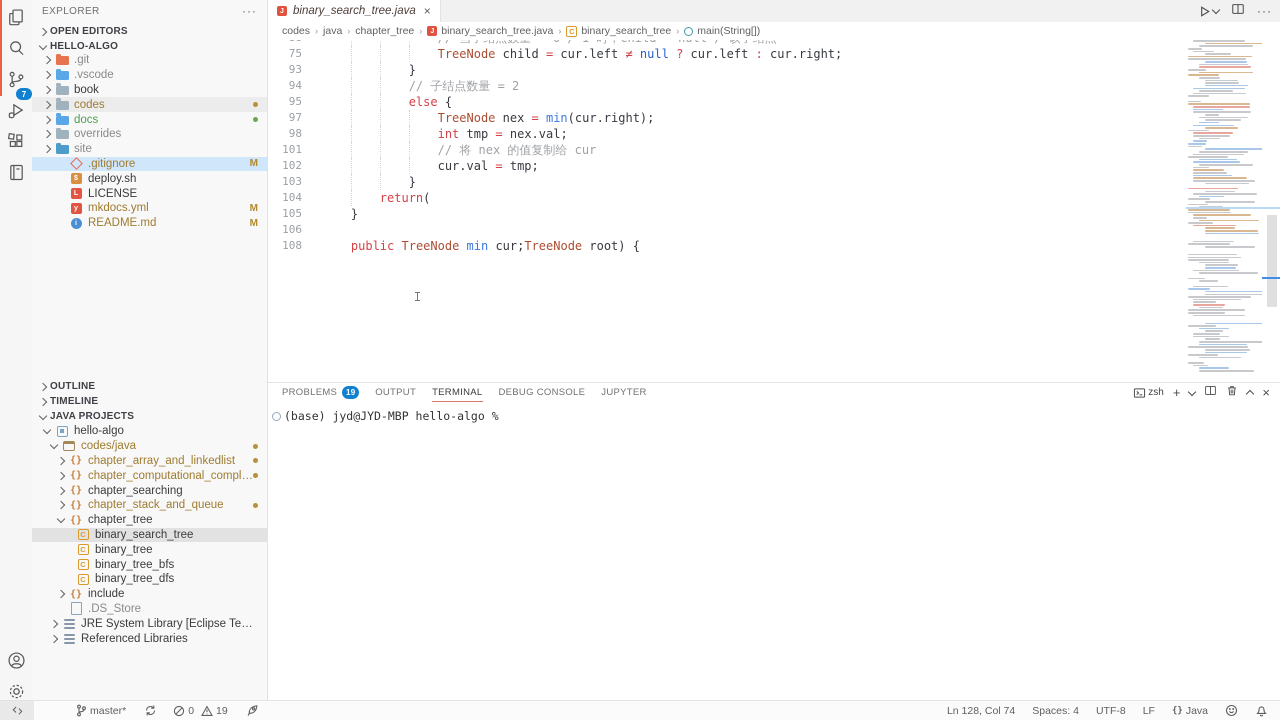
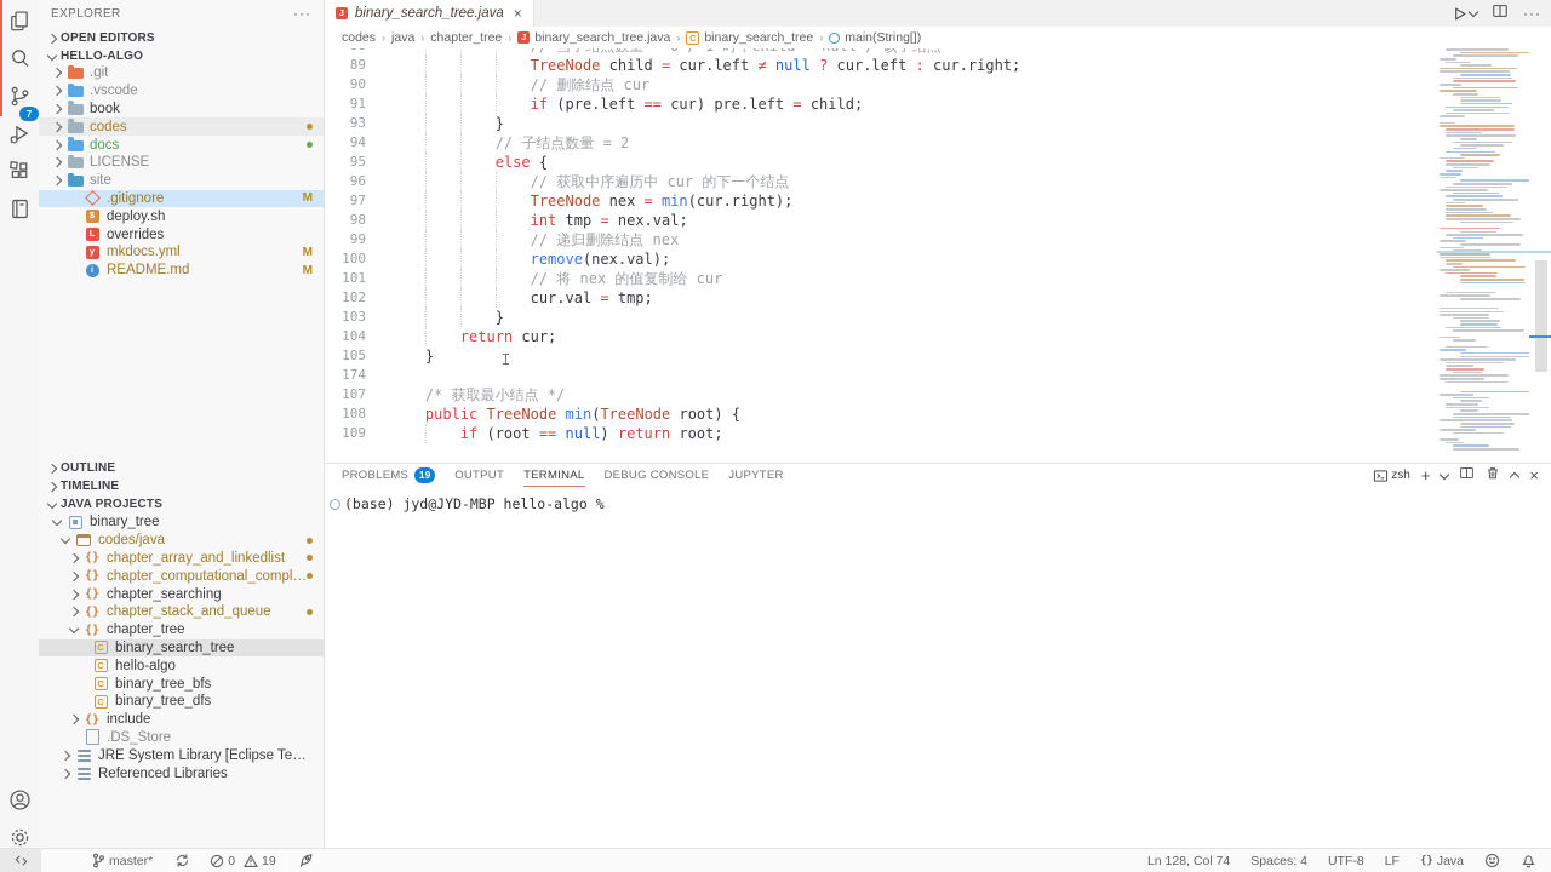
  7
  EXPLORER
  ···
  OPEN EDITORS
  HELLO-ALGO
  .git
  .vscode
  book
  codes
  docs
- overrides
+ LICENSE
  site
  .gitignore
  M
  deploy.sh
- LICENSE
+ overrides
  mkdocs.yml
  M
  README.md
  M
  OUTLINE
  TIMELINE
  JAVA PROJECTS
- hello-algo
+ binary_tree
  codes/java
  {}
  chapter_array_and_linkedlist
  {}
  chapter_computational_complex
  {}
  chapter_searching
  {}
  chapter_stack_and_queue
  {}
  chapter_tree
  C
  binary_search_tree
  C
- binary_tree
+ hello-algo
  C
  binary_tree_bfs
  C
  binary_tree_dfs
  {}
  include
  .DS_Store
  JRE System Library [Eclipse Temu
  Referenced Libraries
  binary_search_tree.java
  ×
  ···
  codes
  ›
  java
  ›
  chapter_tree
  ›
  binary_search_tree.java
  ›
  C
  binary_search_tree
  ›
  main(String[])
- 75
+ 89
  TreeNode child = cur.left ≠ null ? cur.left : cur.right;
+ 90
+ // 删除结点 cur
+ 91
+ if (pre.left == cur) pre.left = child;
  93
  }
  94
  // 子结点数量 = 2
  95
  else {
+ 96
+ // 获取中序遍历中 cur 的下一个结点
  97
  TreeNode nex = min(cur.right);
  98
  int tmp = nex.val;
+ 99
+ // 递归删除结点 nex
+ 100
+ remove(nex.val);
  101
  // 将 nex 的值复制给 cur
  102
  cur.val = tmp;
  103
  }
  104
- return(
+ return cur;
  105
  }
- 106
+ 174
+ 107
+ /* 获取最小结点 */
  108
- public TreeNode min cur;TreeNode root) {
+ public TreeNode min(TreeNode root) {
+ 109
+ if (root == null) return root;
  PROBLEMS
  19
  OUTPUT
  TERMINAL
  DEBUG CONSOLE
  JUPYTER
  zsh
  +
  ×
  (base) jyd@JYD-MBP hello-algo %
  master*
  0
  19
  Ln 128, Col 74
  Spaces: 4
  UTF-8
  LF
  {}
  Java
